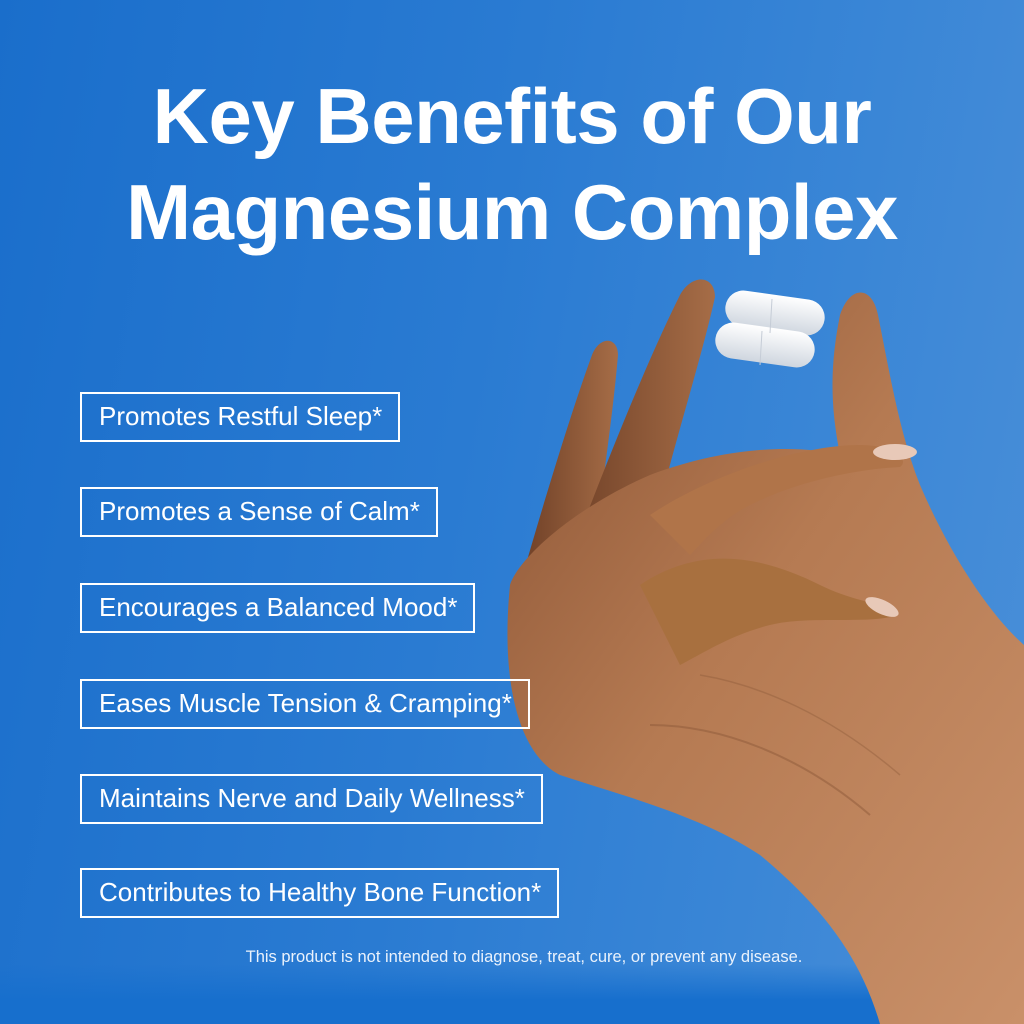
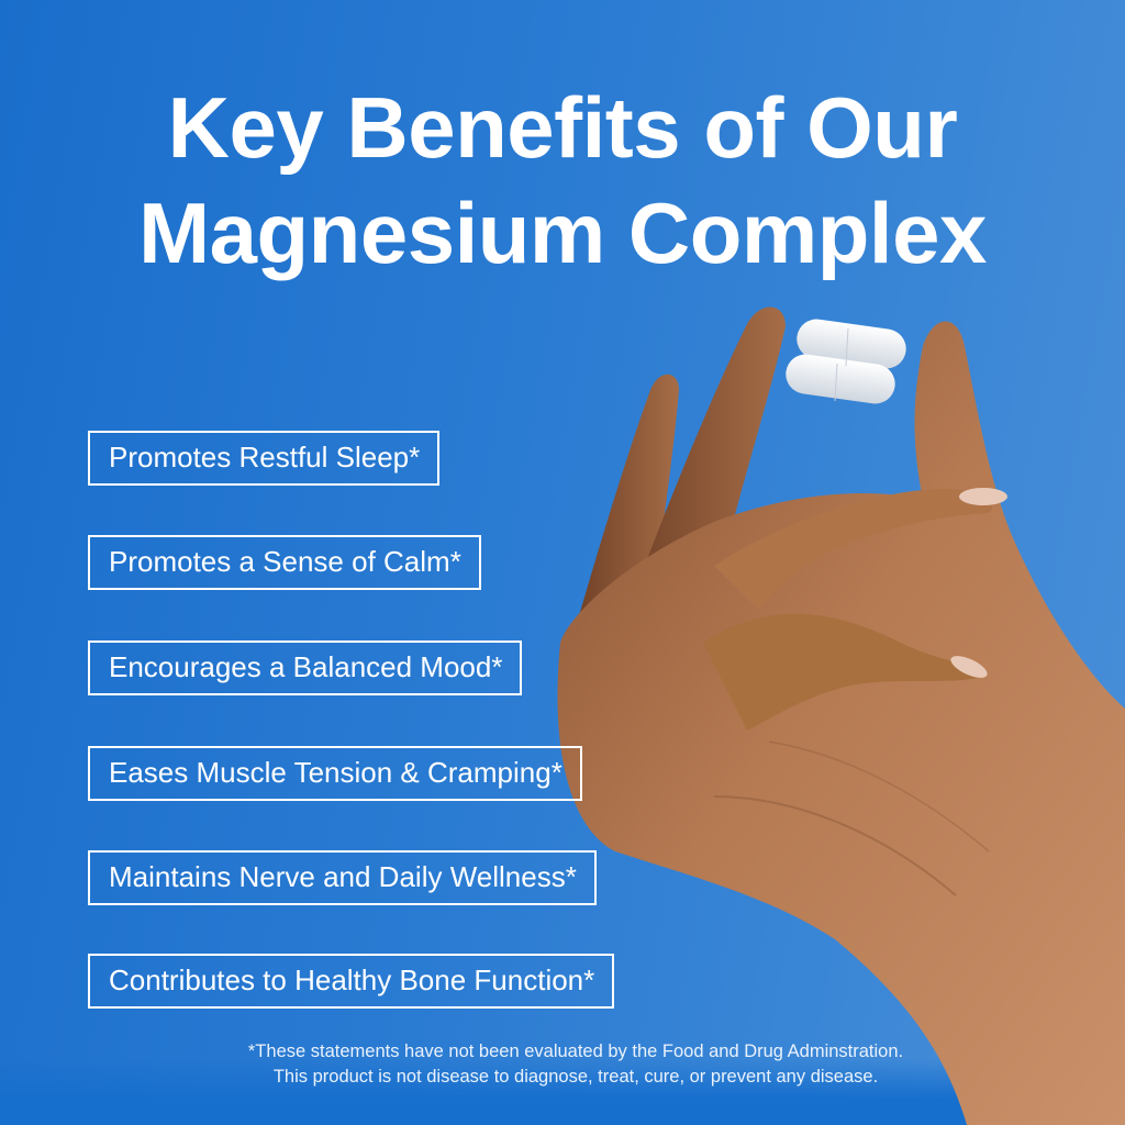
  Key Benefits of Our
  Magnesium Complex
  Promotes Restful Sleep*
  Promotes a Sense of Calm*
  Encourages a Balanced Mood*
  Eases Muscle Tension & Cramping*
  Maintains Nerve and Daily Wellness*
  Contributes to Healthy Bone Function*
+ *These statements have not been evaluated by the Food and Drug Adminstration.
- This product is not intended to diagnose, treat, cure, or prevent any disease.
+ This product is not disease to diagnose, treat, cure, or prevent any disease.
